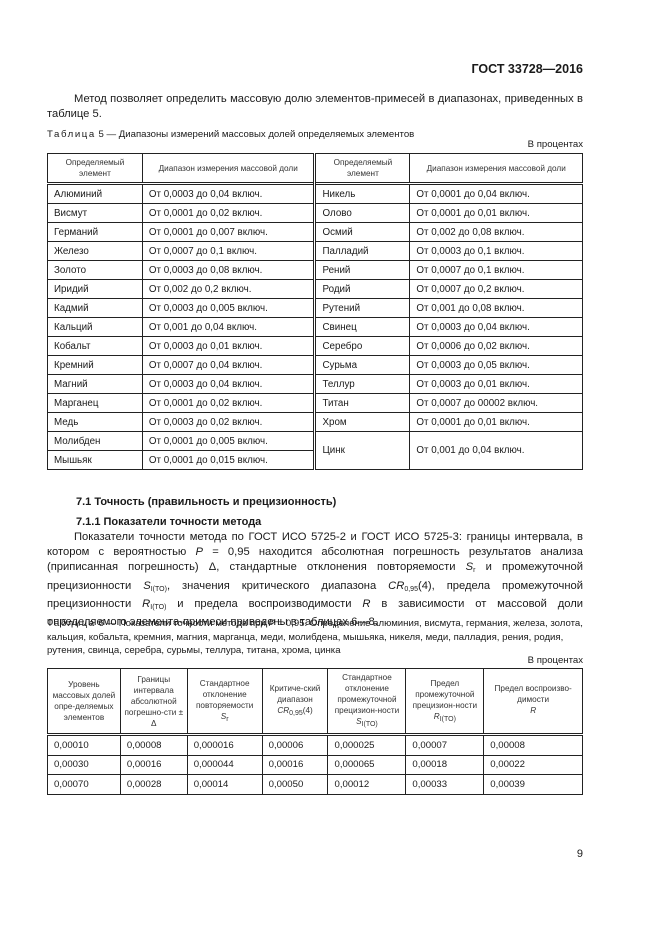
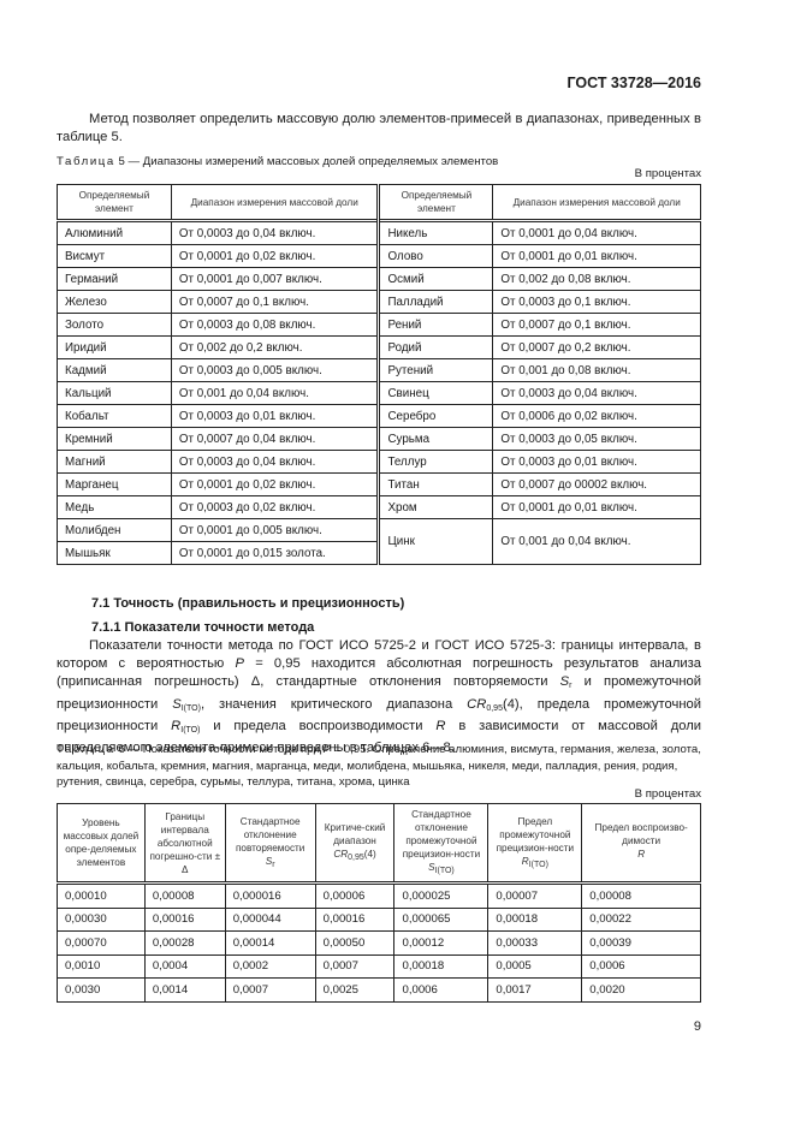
  ГОСТ 33728—2016
  Метод позволяет определить массовую долю элементов-примесей в диапазонах, приведенных в таблице 5.
  Таблица 5 — Диапазоны измерений массовых долей определяемых элементов
  В процентах
  Определяемый элемент	Диапазон измерения массовой доли	Определяемый элемент	Диапазон измерения массовой доли
  Алюминий	От 0,0003 до 0,04 включ.	Никель	От 0,0001 до 0,04 включ.
  Висмут	От 0,0001 до 0,02 включ.	Олово	От 0,0001 до 0,01 включ.
  Германий	От 0,0001 до 0,007 включ.	Осмий	От 0,002 до 0,08 включ.
  Железо	От 0,0007 до 0,1 включ.	Палладий	От 0,0003 до 0,1 включ.
  Золото	От 0,0003 до 0,08 включ.	Рений	От 0,0007 до 0,1 включ.
  Иридий	От 0,002 до 0,2 включ.	Родий	От 0,0007 до 0,2 включ.
  Кадмий	От 0,0003 до 0,005 включ.	Рутений	От 0,001 до 0,08 включ.
  Кальций	От 0,001 до 0,04 включ.	Свинец	От 0,0003 до 0,04 включ.
  Кобальт	От 0,0003 до 0,01 включ.	Серебро	От 0,0006 до 0,02 включ.
  Кремний	От 0,0007 до 0,04 включ.	Сурьма	От 0,0003 до 0,05 включ.
  Магний	От 0,0003 до 0,04 включ.	Теллур	От 0,0003 до 0,01 включ.
  Марганец	От 0,0001 до 0,02 включ.	Титан	От 0,0007 до 00002 включ.
  Медь	От 0,0003 до 0,02 включ.	Хром	От 0,0001 до 0,01 включ.
  Молибден	От 0,0001 до 0,005 включ.	Цинк	От 0,001 до 0,04 включ.
- Мышьяк	От 0,0001 до 0,015 включ.
+ Мышьяк	От 0,0001 до 0,015 золота.
  7.1 Точность (правильность и прецизионность)
  7.1.1 Показатели точности метода
  Показатели точности метода по ГОСТ ИСО 5725-2 и ГОСТ ИСО 5725-3: границы интервала, в котором с вероятностью P = 0,95 находится абсолютная погрешность результатов анализа (приписанная погрешность) Δ, стандартные отклонения повторяемости S и промежуточной прецизионности S , значения критического диапазона CR (4), предела промежуточной прецизионности R и предела воспроизводимости R в зависимости от массовой доли определяемого элемента-примеси приведены в таблицах 6—8.
  Таблица 6 — Показатели точности метода при P = 0,95. Определение алюминия, висмута, германия, железа, золота, кальция, кобальта, кремния, магния, марганца, меди, молибдена, мышьяка, никеля, меди, палладия, рения, родия, рутения, свинца, серебра, сурьмы, теллура, титана, хрома, цинка
  В процентах
  Уровень массовых долей опре-деляемых элементов	Границы интервала абсолютной погрешно-сти ± Δ	Стандартное отклонение повторяемостиS	Критиче-ский диапазонCR (4)	Стандартное отклонение промежуточной прецизион-ностиS	Предел промежуточной прецизион-ностиR	Предел воспроизво-димостиR
  0,00010	0,00008	0,000016	0,00006	0,000025	0,00007	0,00008
  0,00030	0,00016	0,000044	0,00016	0,000065	0,00018	0,00022
  0,00070	0,00028	0,00014	0,00050	0,00012	0,00033	0,00039
+ 0,0010	0,0004	0,0002	0,0007	0,00018	0,0005	0,0006
+ 0,0030	0,0014	0,0007	0,0025	0,0006	0,0017	0,0020
  9
